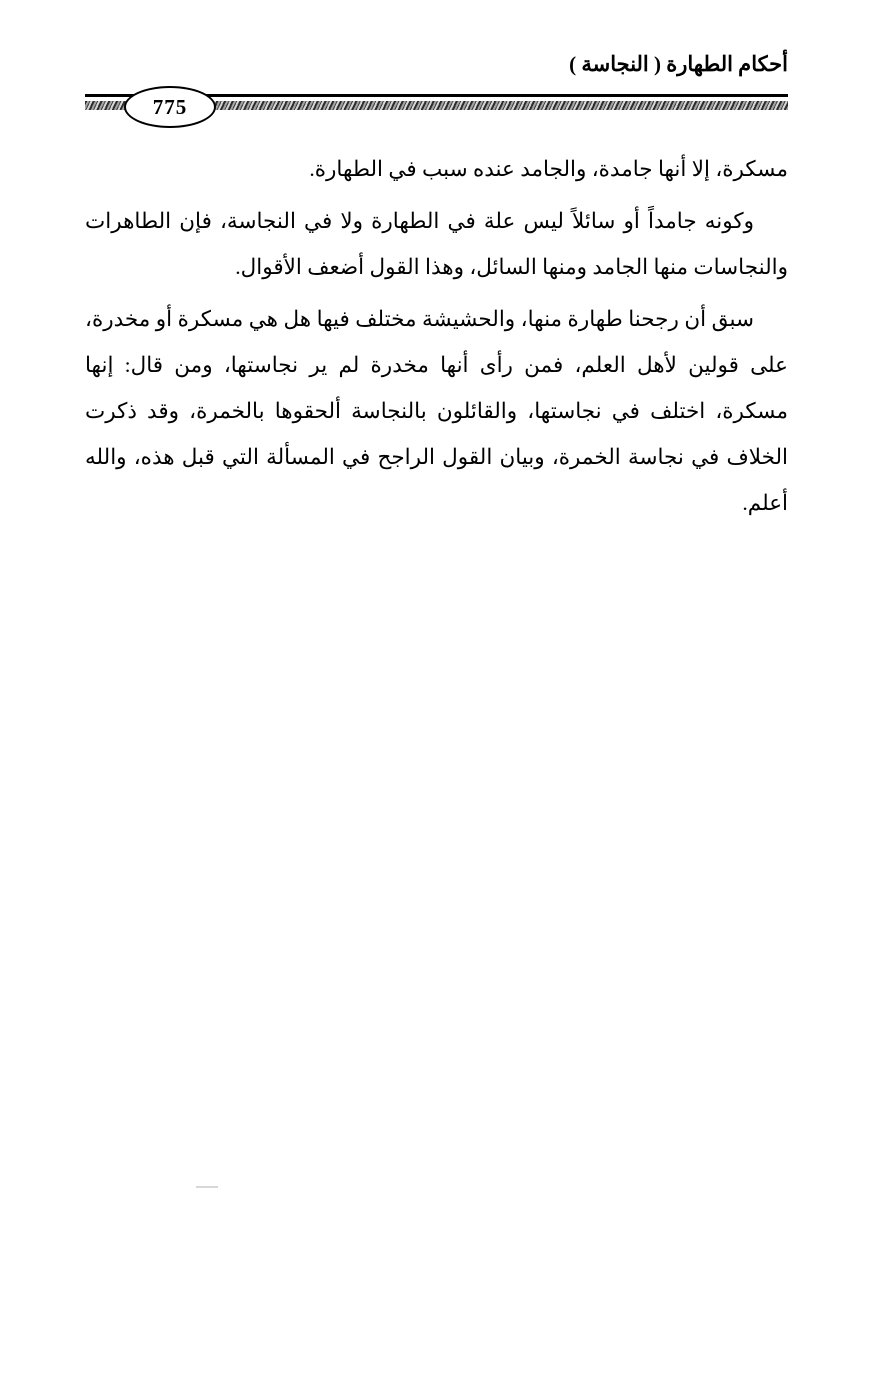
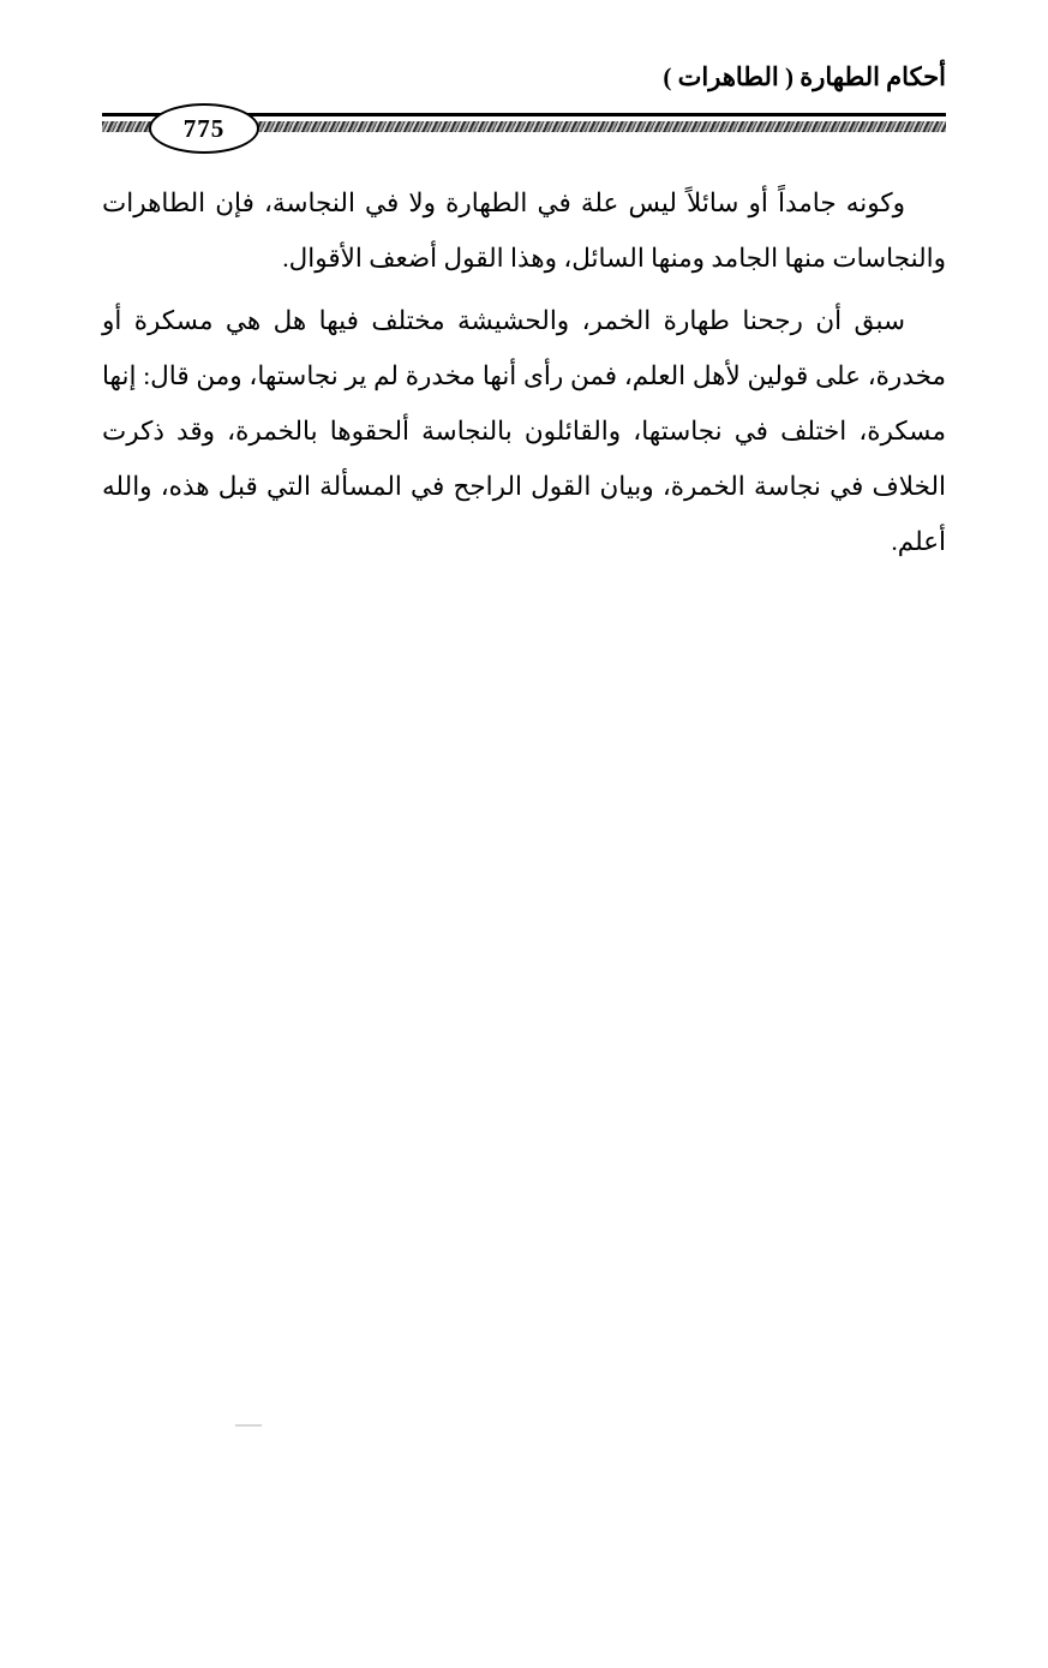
- أحكام الطهارة ( النجاسة )
+ أحكام الطهارة ( الطاهرات )
  775
- مسكرة، إلا أنها جامدة، والجامد عنده سبب في الطهارة.
  وكونه جامداً أو سائلاً ليس علة في الطهارة ولا في النجاسة، فإن الطاهرات والنجاسات منها الجامد ومنها السائل، وهذا القول أضعف الأقوال.
- سبق أن رجحنا طهارة منها، والحشيشة مختلف فيها هل هي مسكرة أو مخدرة، على قولين لأهل العلم، فمن رأى أنها مخدرة لم ير نجاستها، ومن قال: إنها مسكرة، اختلف في نجاستها، والقائلون بالنجاسة ألحقوها بالخمرة، وقد ذكرت الخلاف في نجاسة الخمرة، وبيان القول الراجح في المسألة التي قبل هذه، والله أعلم.
+ سبق أن رجحنا طهارة الخمر، والحشيشة مختلف فيها هل هي مسكرة أو مخدرة، على قولين لأهل العلم، فمن رأى أنها مخدرة لم ير نجاستها، ومن قال: إنها مسكرة، اختلف في نجاستها، والقائلون بالنجاسة ألحقوها بالخمرة، وقد ذكرت الخلاف في نجاسة الخمرة، وبيان القول الراجح في المسألة التي قبل هذه، والله أعلم.
